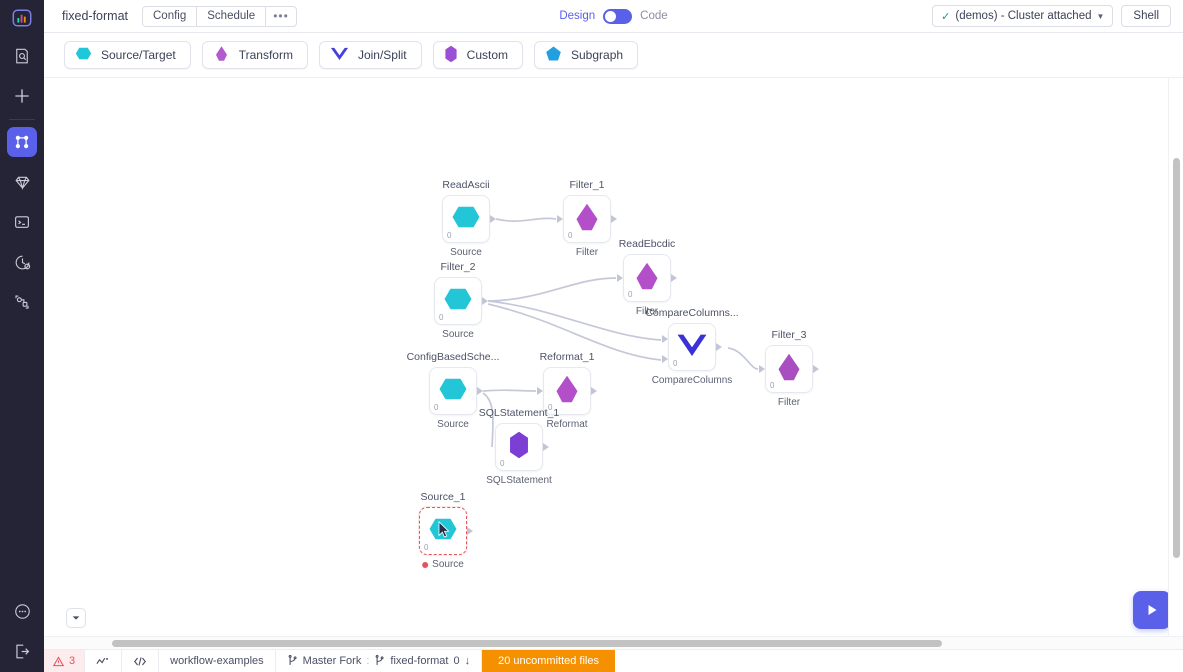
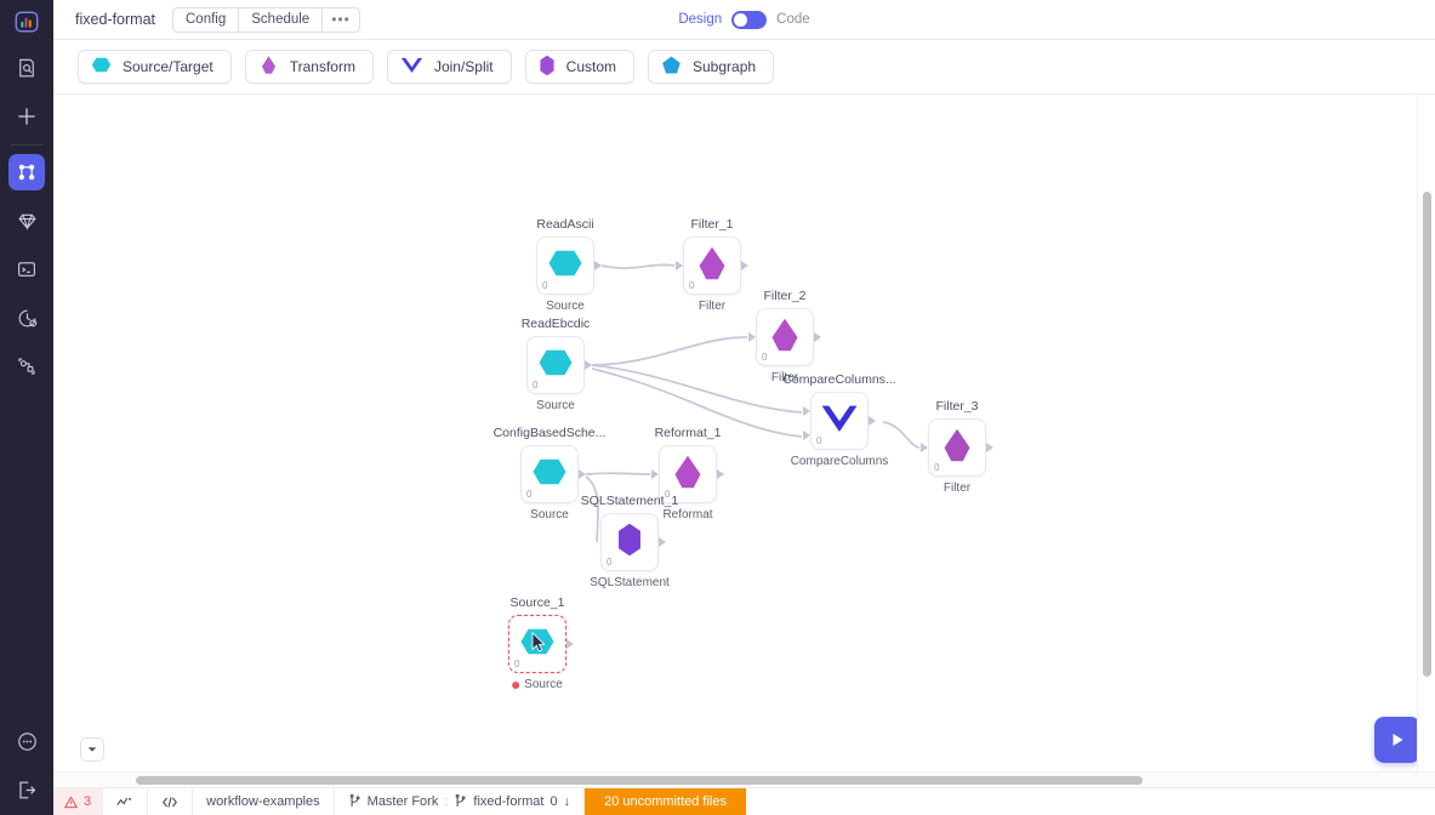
  fixed-format
  Config
  Schedule
  •••
  Design
  Code
- ✓
- (demos) - Cluster attached
- ▼
- Shell
  Source/Target
  Transform
  Join/Split
  Custom
  Subgraph
  ReadAscii
  0
  Source
  Filter_1
  0
  Filter
- Filter_2
+ ReadEbcdic
  0
  Source
- ReadEbcdic
+ Filter_2
  0
  Filter
  CompareColumns...
  0
  CompareColumns
  Filter_3
  0
  Filter
  ConfigBasedSche...
  0
  Source
  Reformat_1
  0
  Reformat
  SQLStatement_1
  0
  SQLStatement
  Source_1
  0
  Source
  3
  workflow-examples
  Master Fork
  :
  fixed-format
  0
  ↓
  20 uncommitted files
